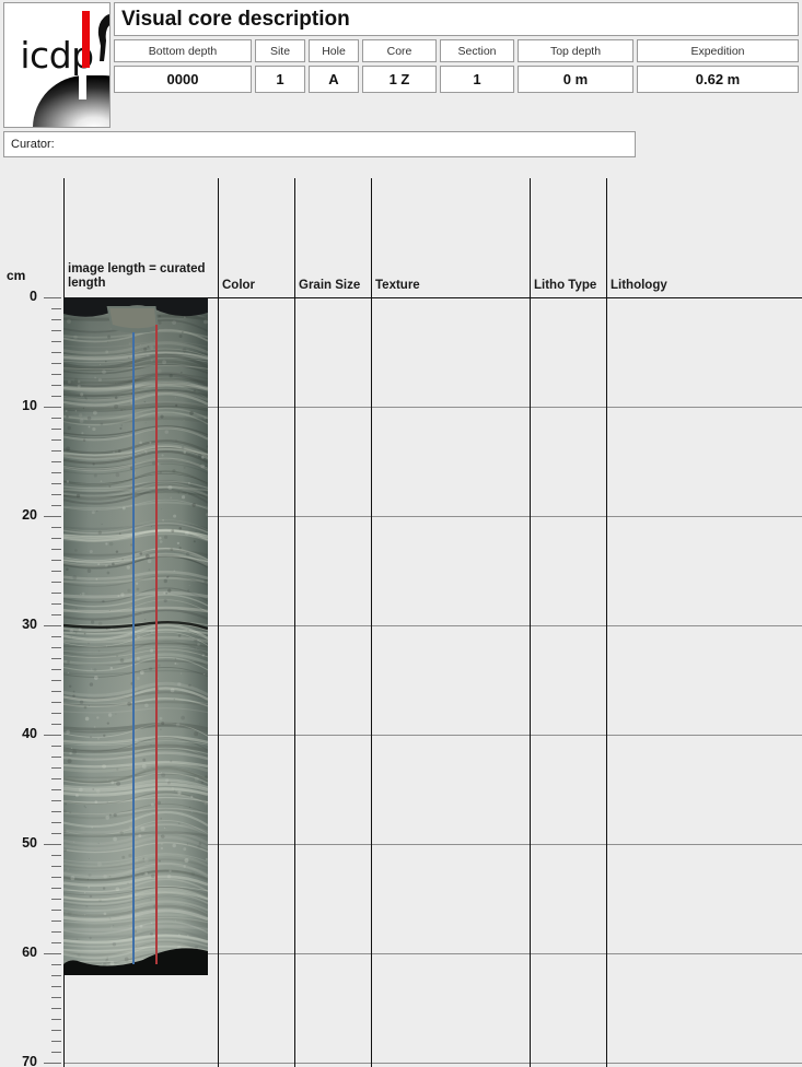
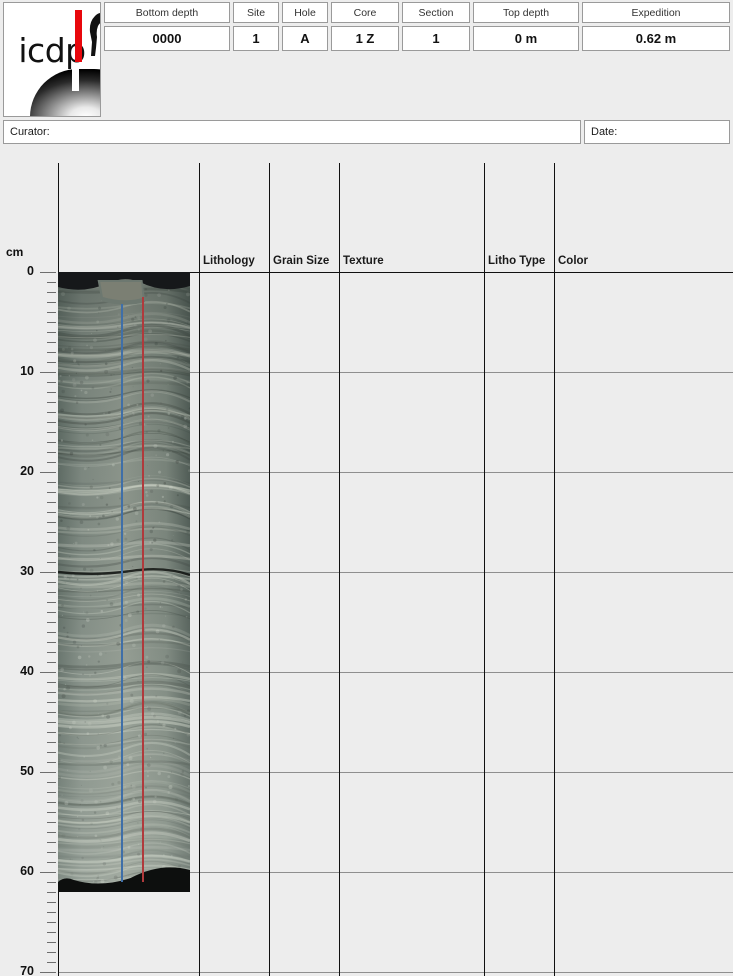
- Visual core description
  Bottom depth
  0000
  Site
  1
  Hole
  A
  Core
  1 Z
  Section
  1
  Top depth
  0 m
  Expedition
  0.62 m
  Curator:
+ Date:
  cm
  0
  10
  20
  30
  40
  50
  60
  70
- image length = curated length
- Color
+ Lithology
  Grain Size
  Texture
  Litho Type
- Lithology
+ Color
